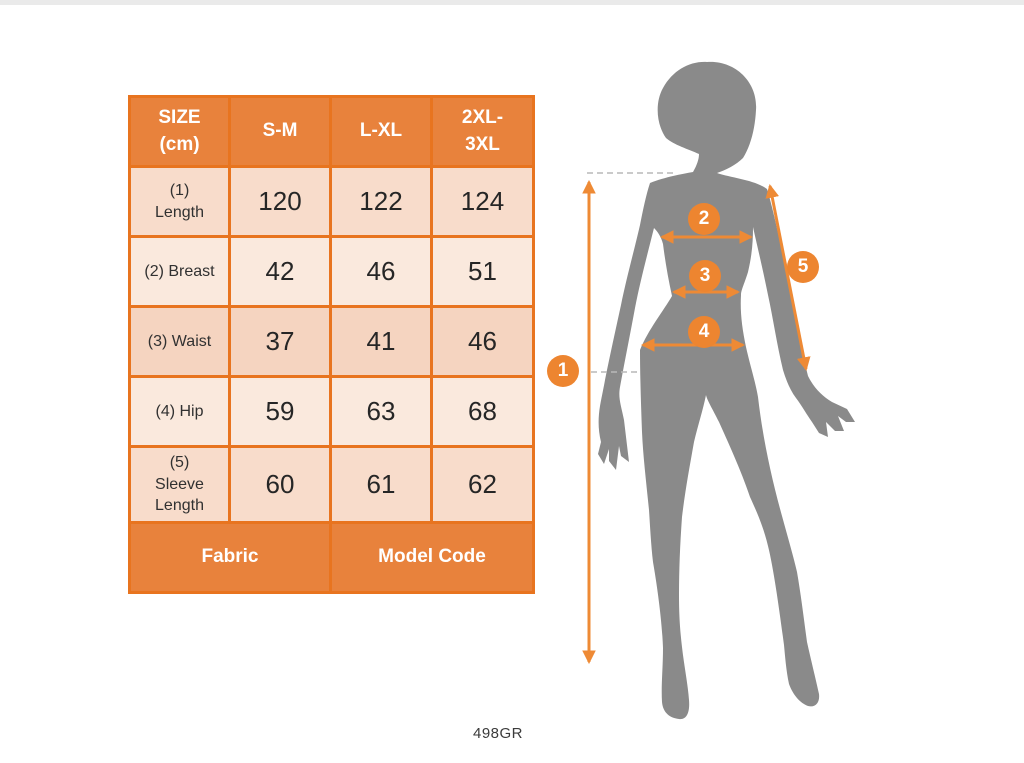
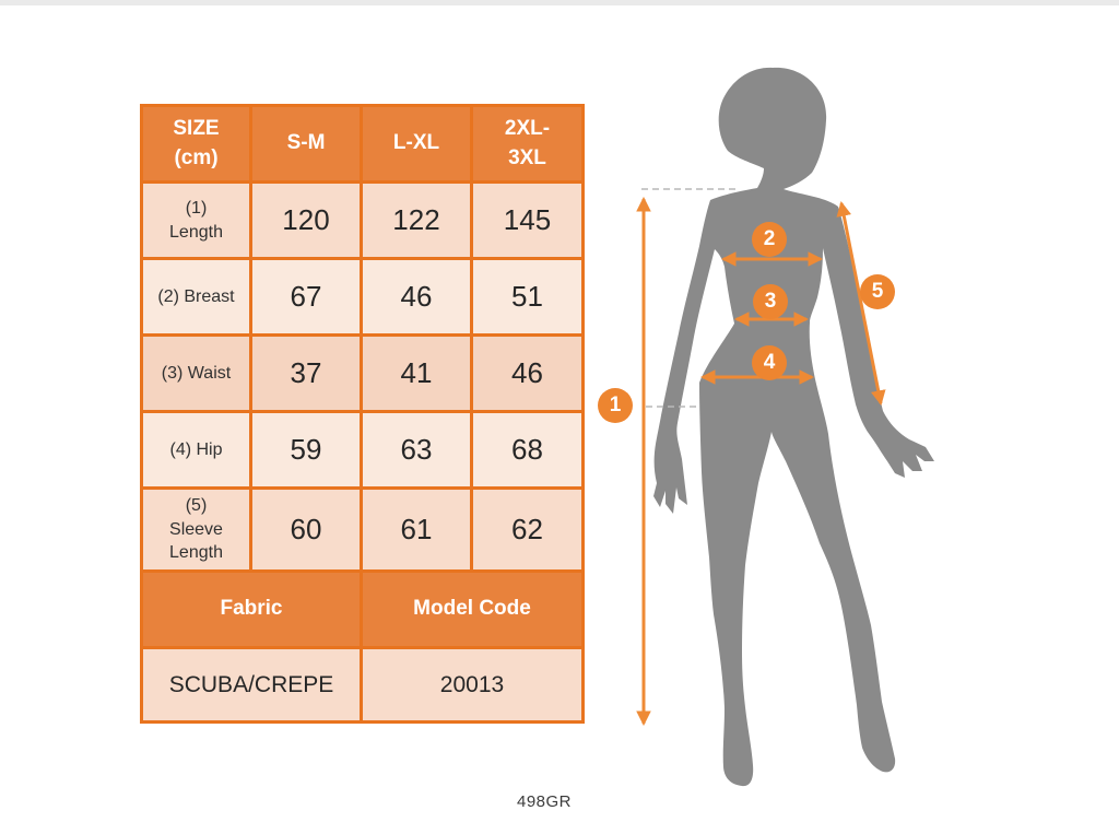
  SIZE (cm)	S-M	L-XL	2XL- 3XL
- (1) Length	120	122	124
+ (1) Length	120	122	145
- (2) Breast	42	46	51
+ (2) Breast	67	46	51
  (3) Waist	37	41	46
  (4) Hip	59	63	68
  (5) Sleeve Length	60	61	62
  Fabric	Model Code
+ SCUBA/CREPE	20013
  1
  2
  3
  4
  5
  498GR
